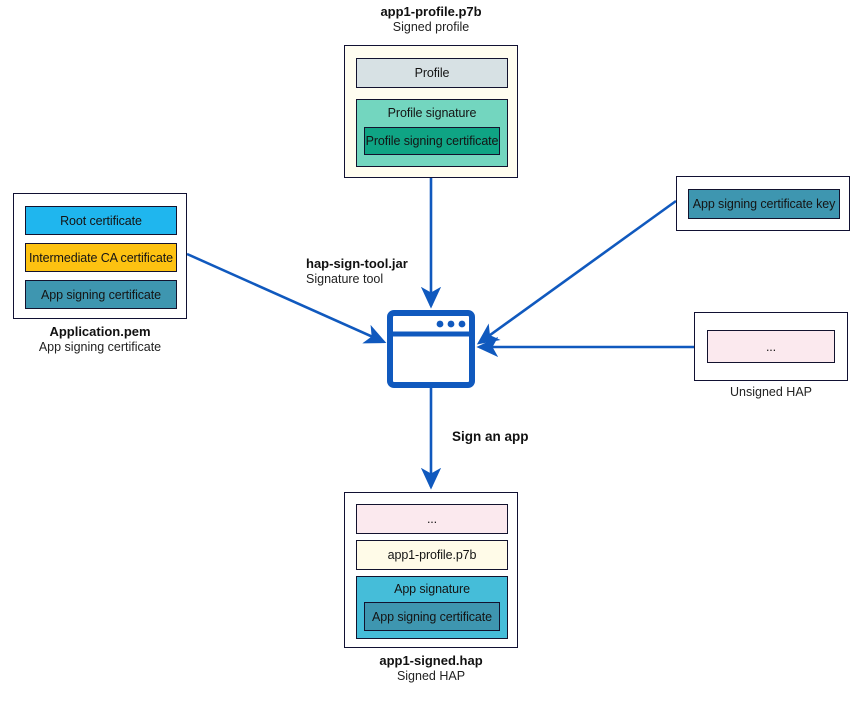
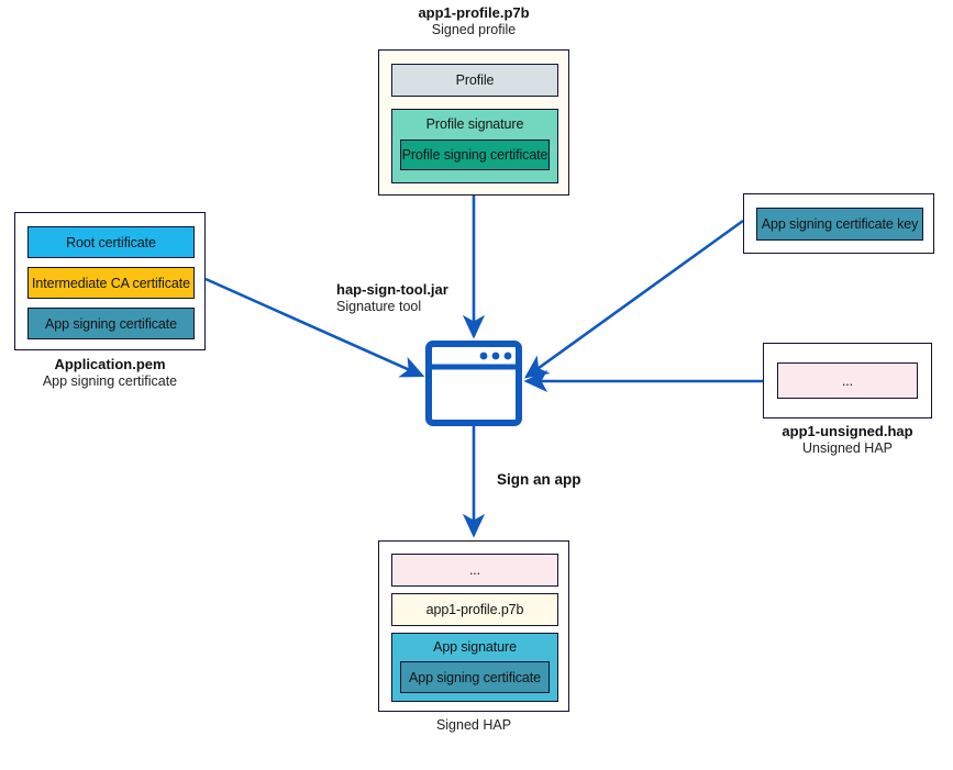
  app1-profile.p7b
  Signed profile
  Profile
  Profile signature
  Profile signing certificate
  Root certificate
  Intermediate CA certificate
  App signing certificate
  Application.pem
  App signing certificate
  App signing certificate key
  ...
+ app1-unsigned.hap
  Unsigned HAP
  hap-sign-tool.jar
  Signature tool
  Sign an app
  ...
  app1-profile.p7b
  App signature
  App signing certificate
- app1-signed.hap
  Signed HAP
